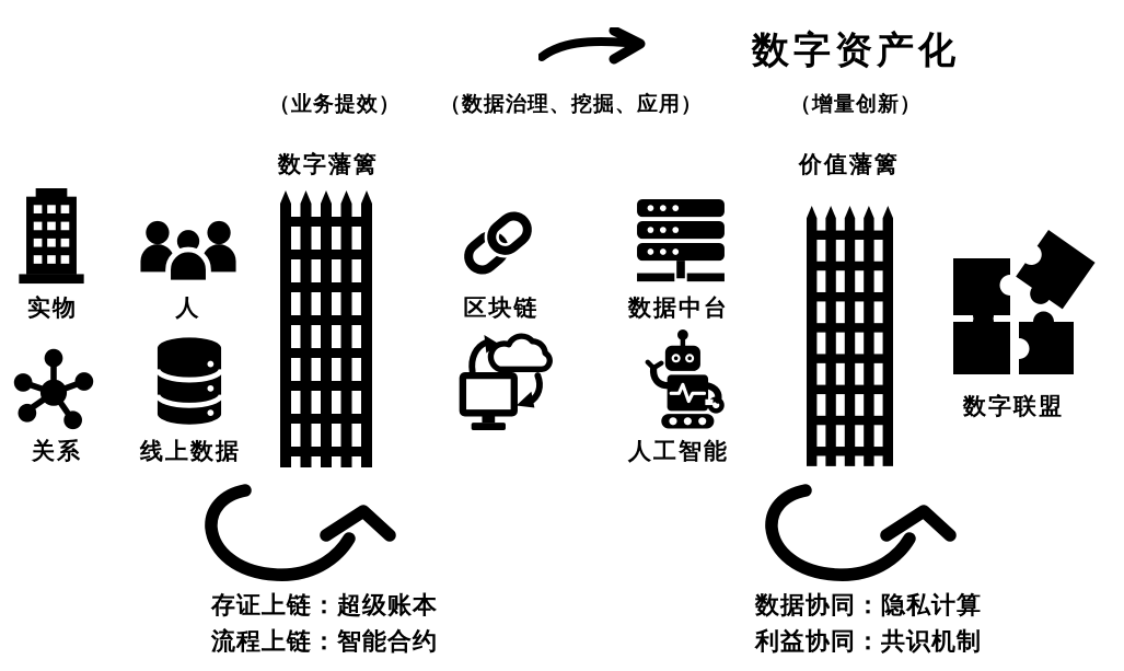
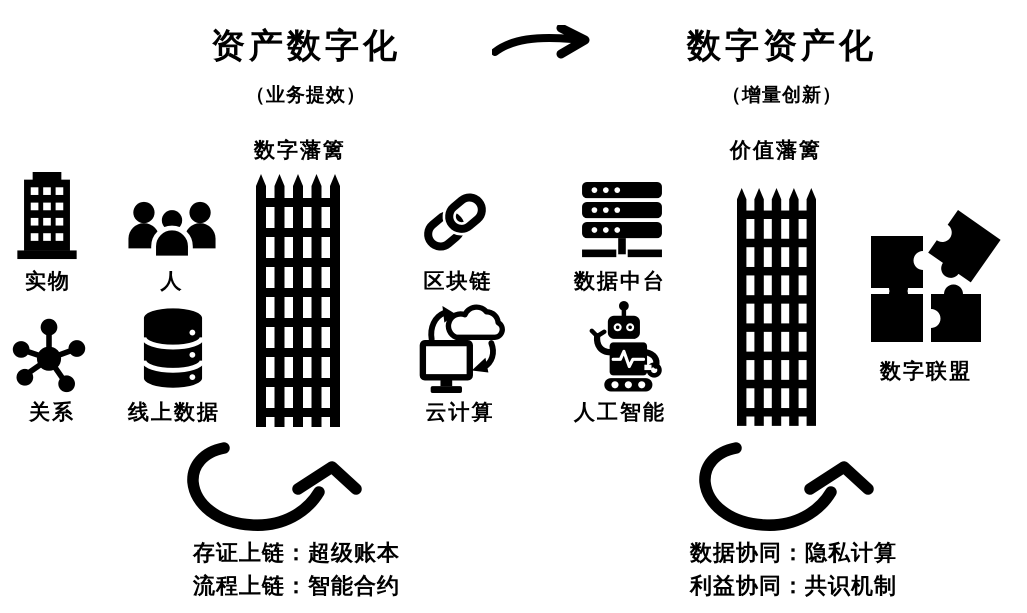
+ 资产数字化
  （业务提效）
- （数据治理、挖掘、应用）
  数字资产化
  （增量创新）
  实物
  人
  关系
  线上数据
  数字藩篱
  区块链
+ 云计算
  数据中台
  人工智能
  价值藩篱
  数字联盟
  存证上链：超级账本
  流程上链：智能合约
  数据协同：隐私计算
  利益协同：共识机制
